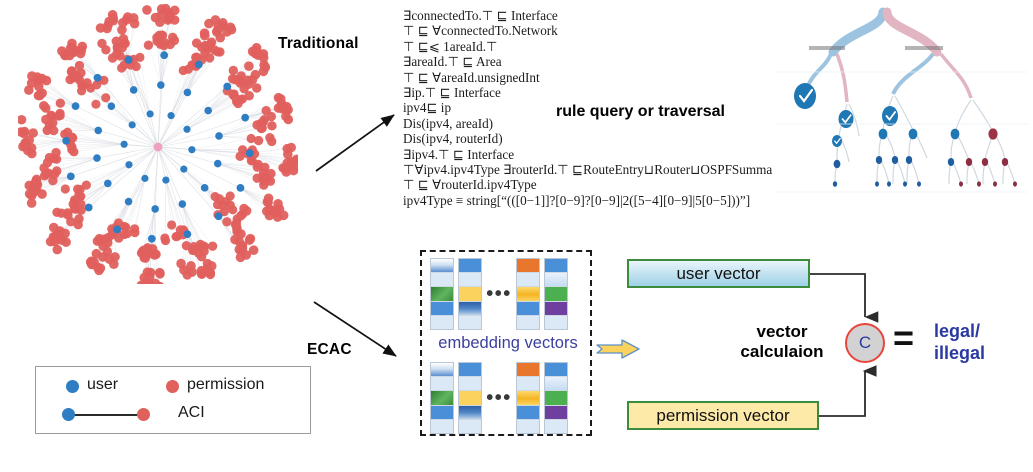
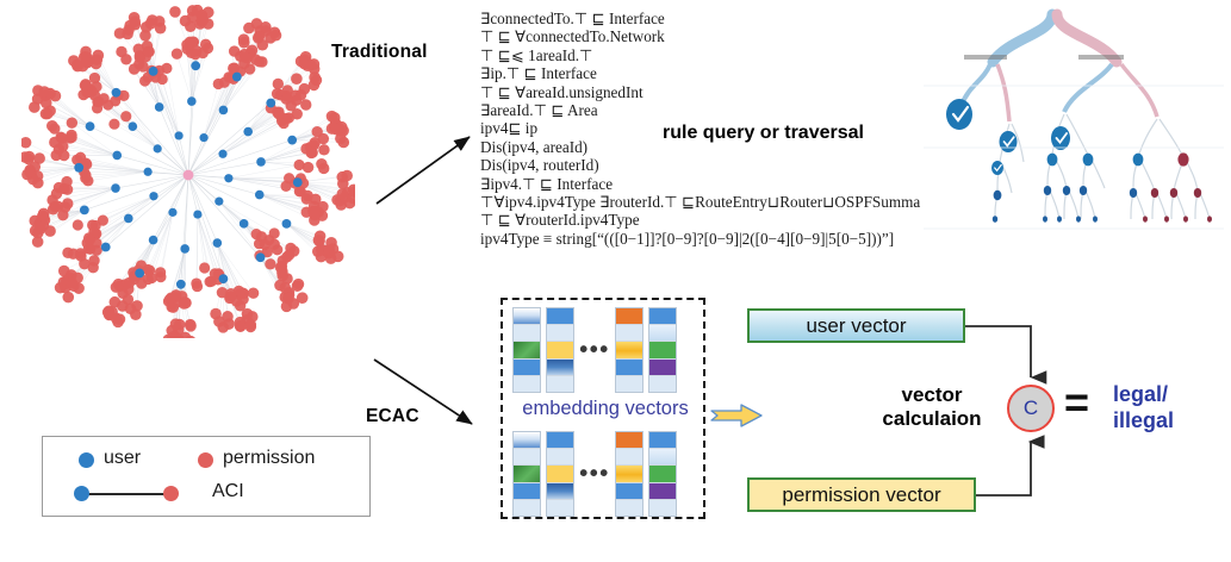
  Traditional
  ECAC
  ∃connectedTo.⊤ ⊑ Interface
  ⊤ ⊑ ∀connectedTo.Network
  ⊤ ⊑⩽ 1areaId.⊤
- ∃areaId.⊤ ⊑ Area
+ ∃ip.⊤ ⊑ Interface
  ⊤ ⊑ ∀areaId.unsignedInt
- ∃ip.⊤ ⊑ Interface
+ ∃areaId.⊤ ⊑ Area
  ipv4⊑ ip
  Dis(ipv4, areaId)
  Dis(ipv4, routerId)
  ∃ipv4.⊤ ⊑ Interface
  ⊤∀ipv4.ipv4Type ∃routerId.⊤ ⊑RouteEntry⊔Router⊔OSPFSumma
  ⊤ ⊑ ∀routerId.ipv4Type
- ipv4Type ≡ string[“(([0−1]]?[0−9]?[0−9]|2([5−4][0−9]|5[0−5]))”]
+ ipv4Type ≡ string[“(([0−1]]?[0−9]?[0−9]|2([0−4][0−9]|5[0−5]))”]
  rule query or traversal
  •••
  embedding vectors
  •••
  user vector
  permission vector
  vector
  calculaion
  C
  =
  legal/
  illegal
  user
  permission
  ACI
